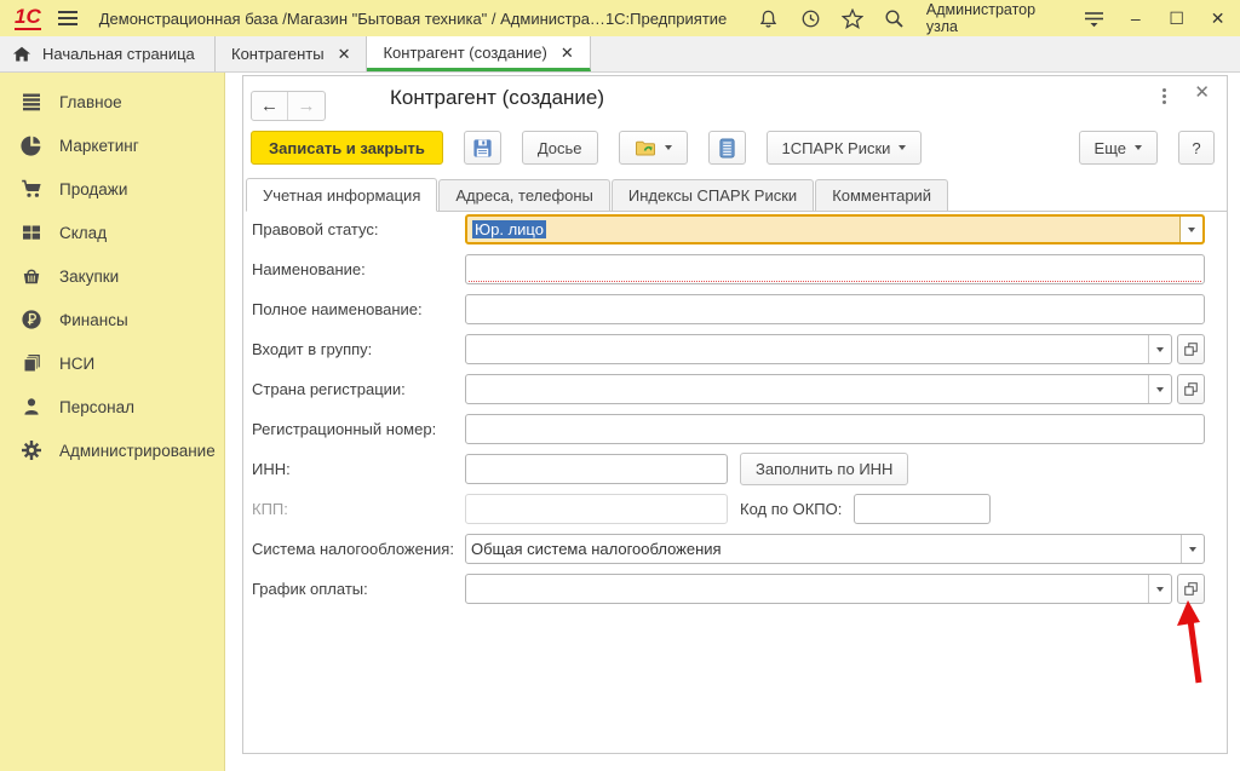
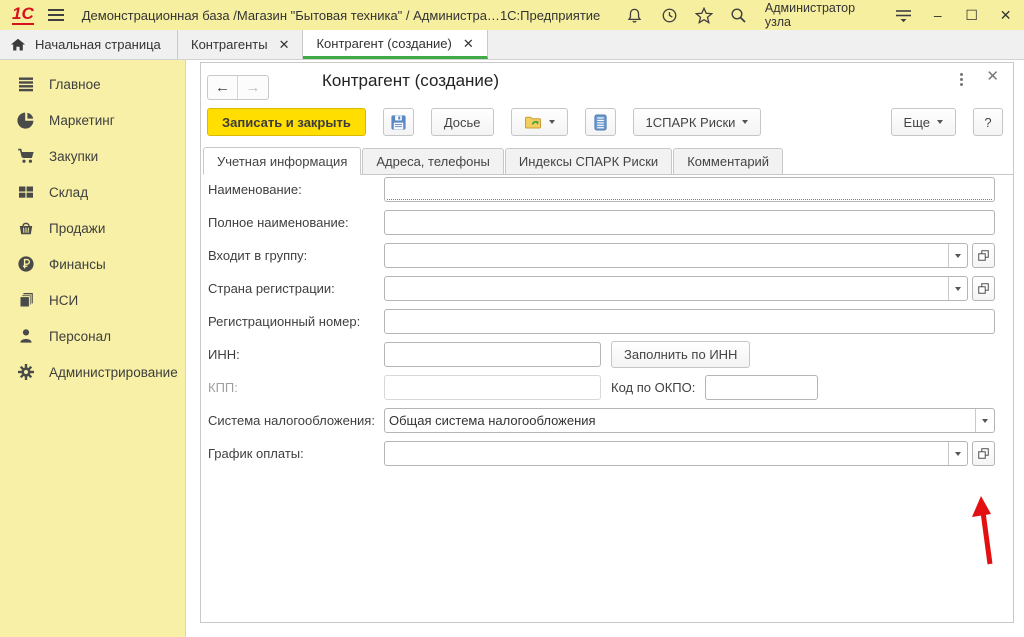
  1С
  Демонстрационная база /Магазин "Бытовая техника" / Администра…
  1С:Предприятие
  Администратор узла
  –
  ☐
  ✕
  Начальная страница
  Контрагенты
  ✕
  Контрагент (создание)
  ✕
  Главное
  Маркетинг
- Продажи
+ Закупки
  Склад
- Закупки
+ Продажи
  Финансы
  НСИ
  Персонал
  Администрирование
  ←
  →
  Контрагент (создание)
  ✕
  Записать и закрыть
  Досье
  1СПАРК Риски
  Еще
  ?
  Учетная информация
  Адреса, телефоны
  Индексы СПАРК Риски
  Комментарий
- Правовой статус:
- Юр. лицо
  Наименование:
  Полное наименование:
  Входит в группу:
  Страна регистрации:
  Регистрационный номер:
  ИНН:
  Заполнить по ИНН
  КПП:
  Код по ОКПО:
  Система налогообложения:
  Общая система налогообложения
  График оплаты:
